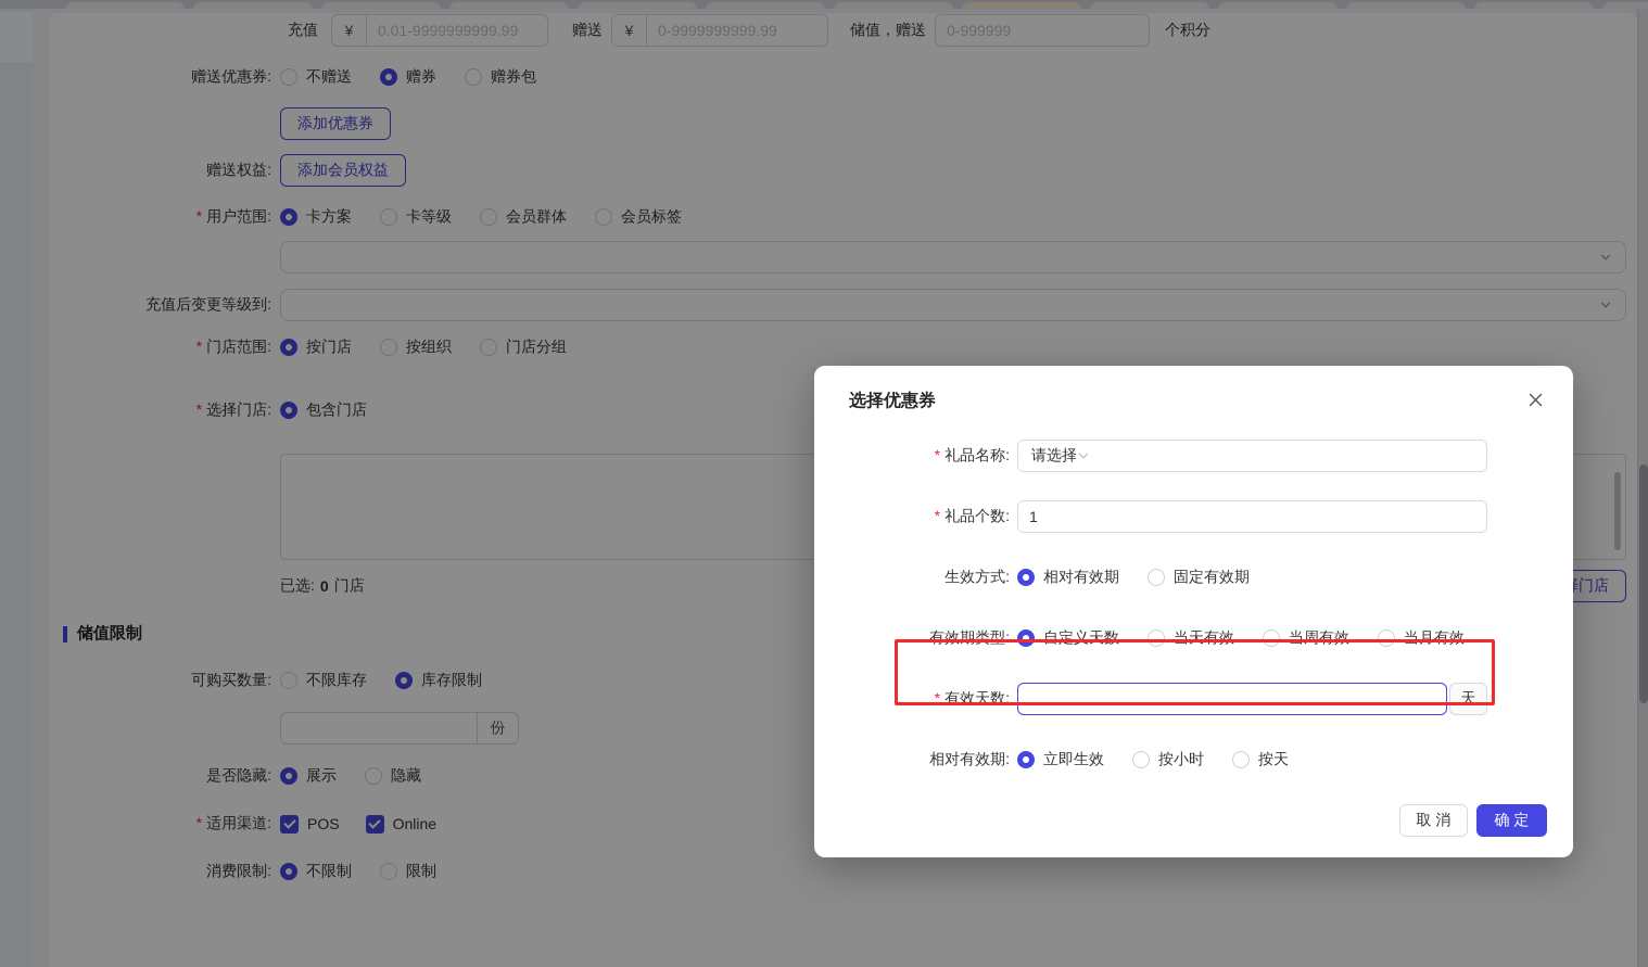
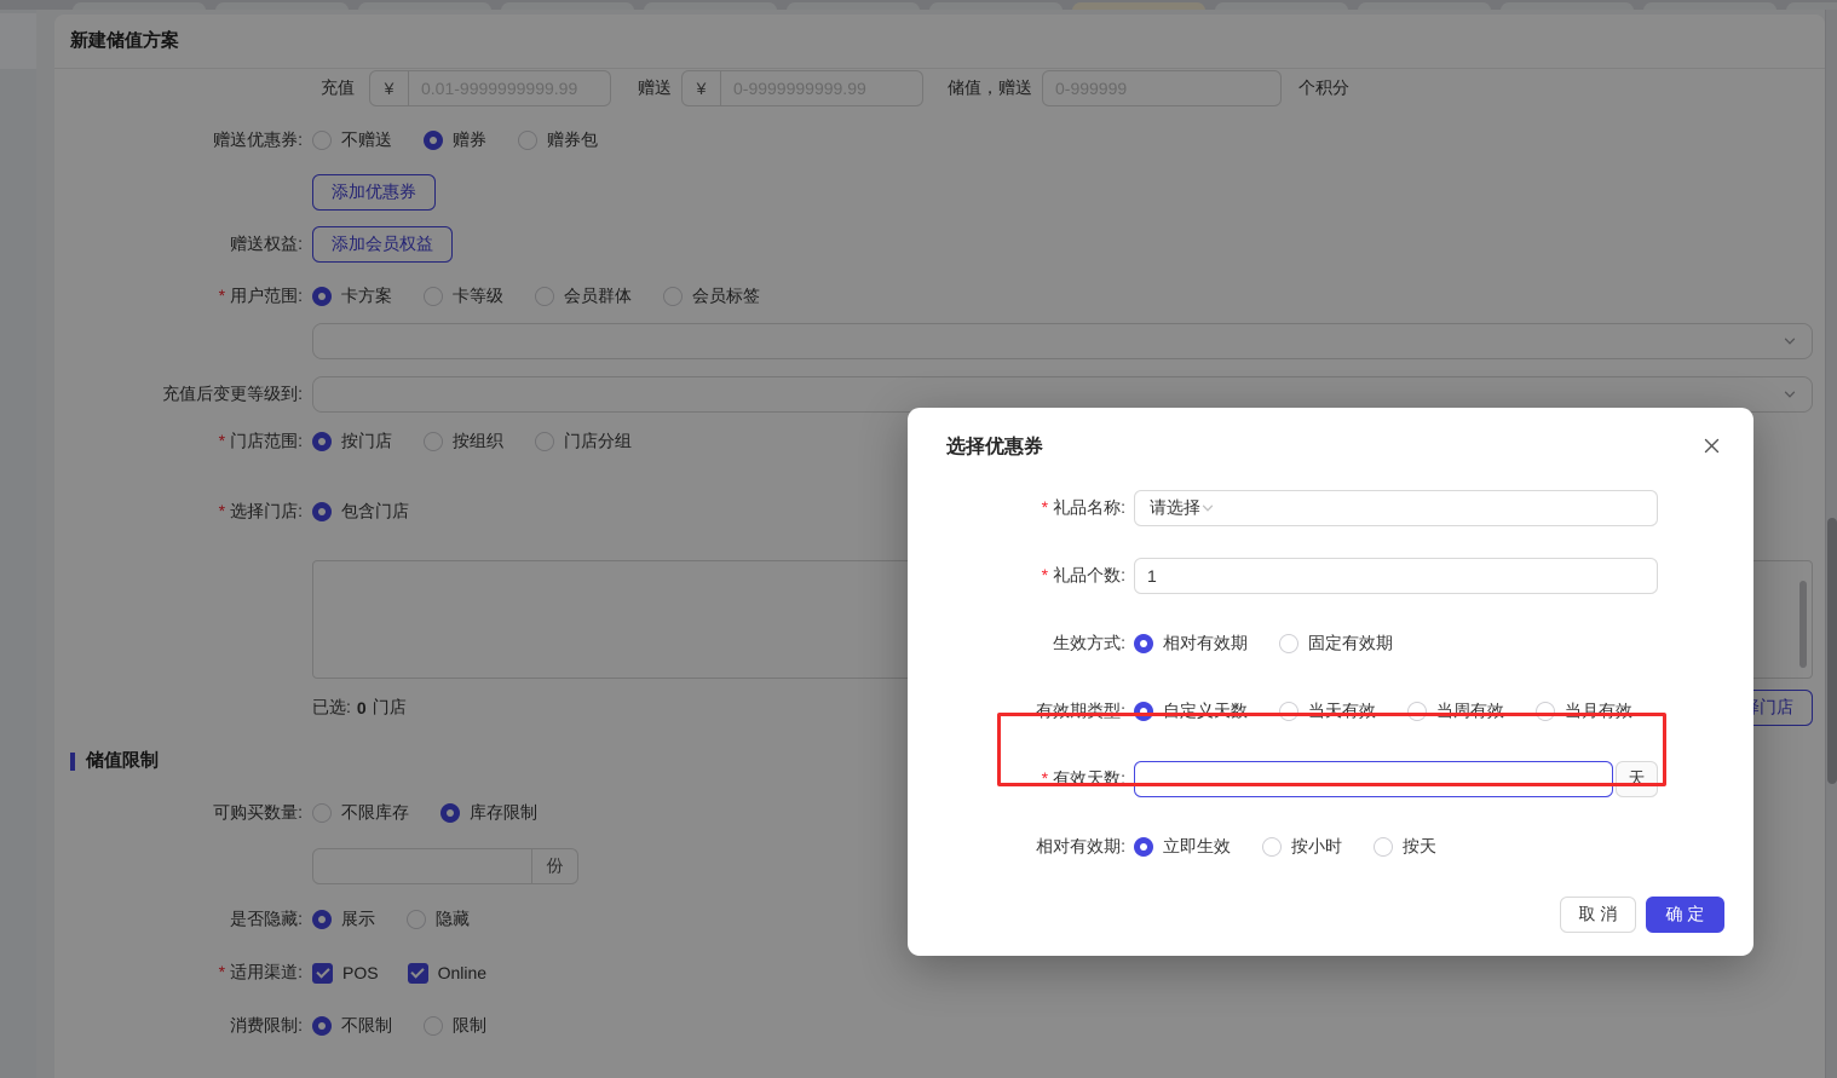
+ 新建储值方案
  充值
  ¥
  0.01-9999999999.99
  赠送
  ¥
  0-9999999999.99
  储值，赠送
  0-999999
  个积分
  赠送优惠券:
  不赠送
  赠券
  赠券包
  添加优惠券
  赠送权益:
  添加会员权益
  用户范围:
  卡方案
  卡等级
  会员群体
  会员标签
  充值后变更等级到:
  门店范围:
  按门店
  按组织
  门店分组
  选择门店:
  包含门店
  已选:
  0
  门店
  储值限制
  可购买数量:
  不限库存
  库存限制
  份
  是否隐藏:
  展示
  隐藏
  适用渠道:
  POS
  Online
  消费限制:
  不限制
  限制
  选择优惠券
  礼品名称:
  请选择
  礼品个数:
  1
  生效方式:
  相对有效期
  固定有效期
  有效期类型:
  自定义天数
  当天有效
  当周有效
  当月有效
  有效天数:
  天
  相对有效期:
  立即生效
  按小时
  按天
  取 消
  确 定
